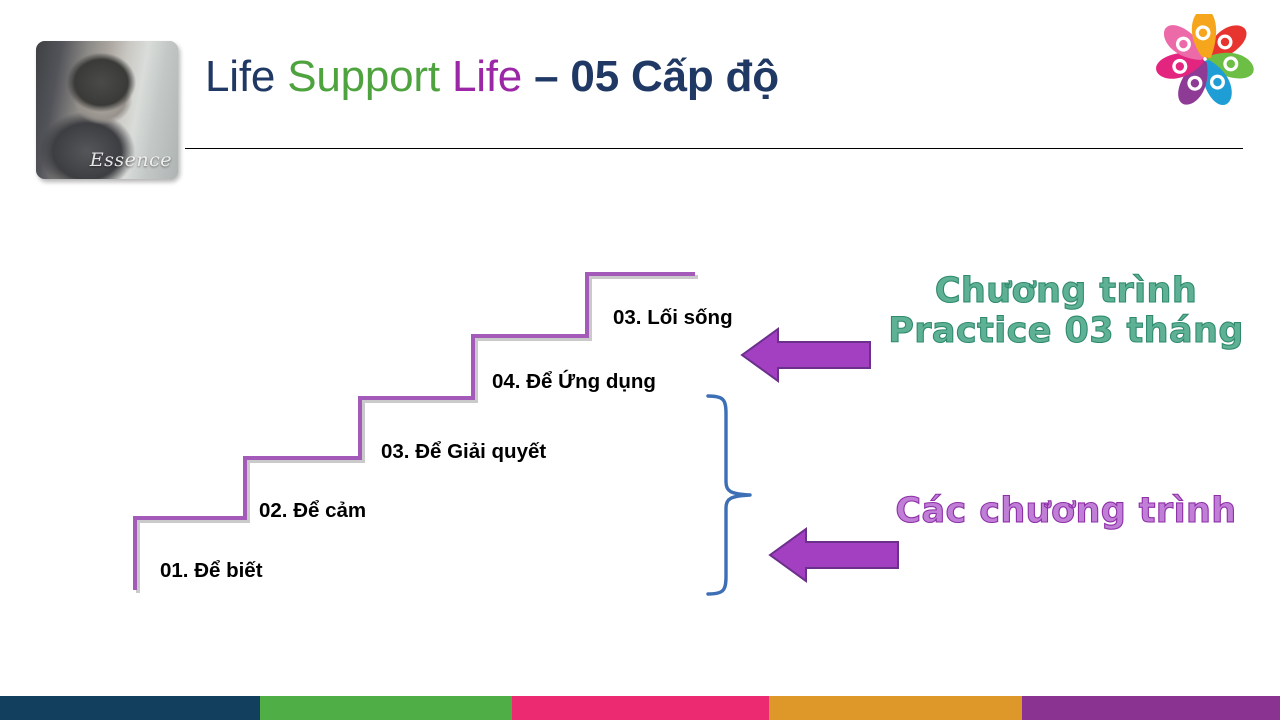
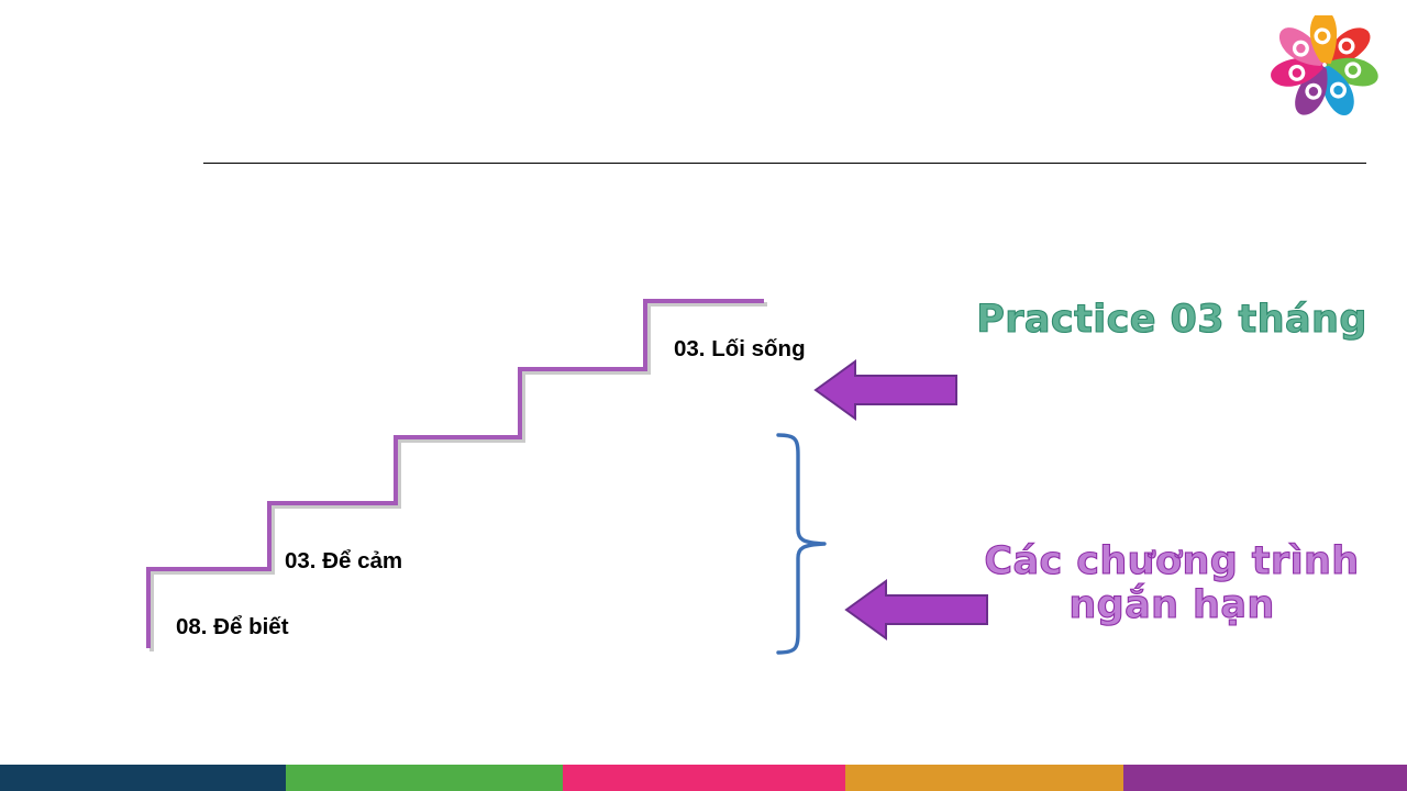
- Essence
- Life Support Life – 05 Cấp độ
- 01. Để biết
+ 08. Để biết
- 02. Để cảm
+ 03. Để cảm
- 03. Để Giải quyết
- 04. Để Ứng dụng
  03. Lối sống
- Chương trình
  Practice 03 tháng
  Các chương trình
+ ngắn hạn
